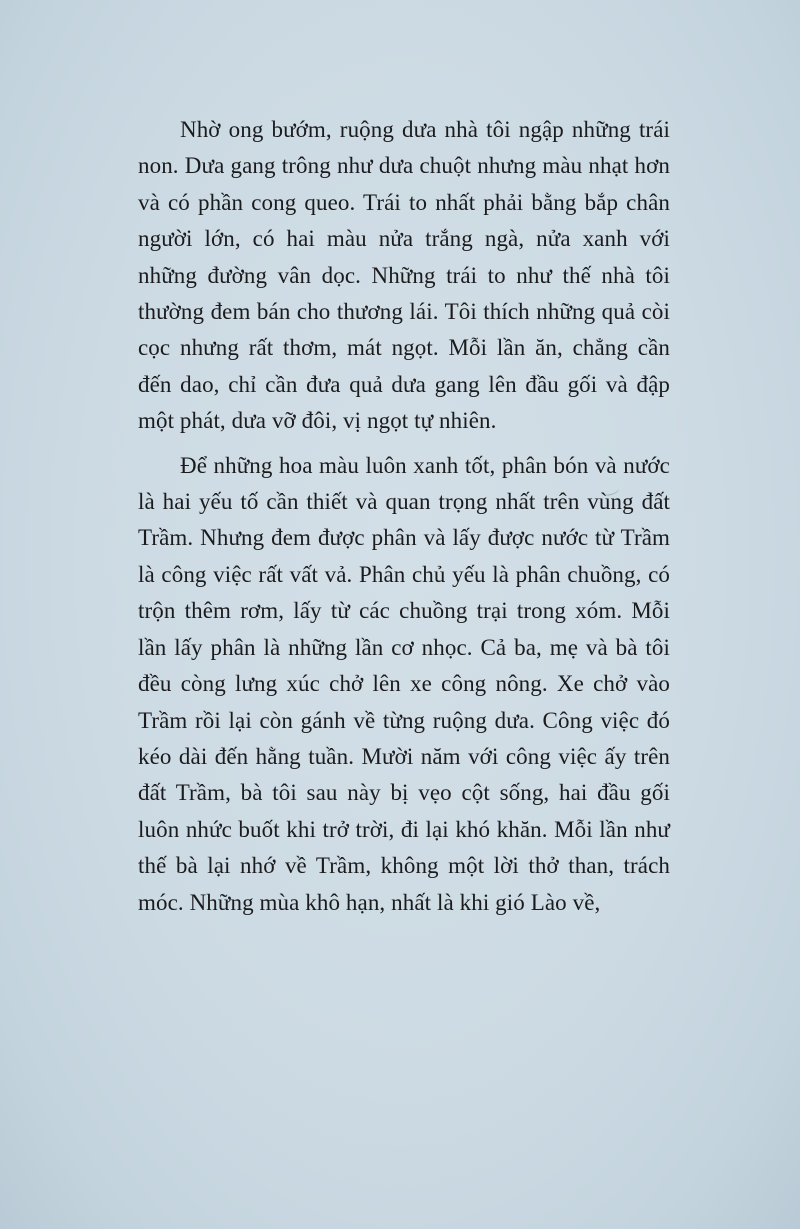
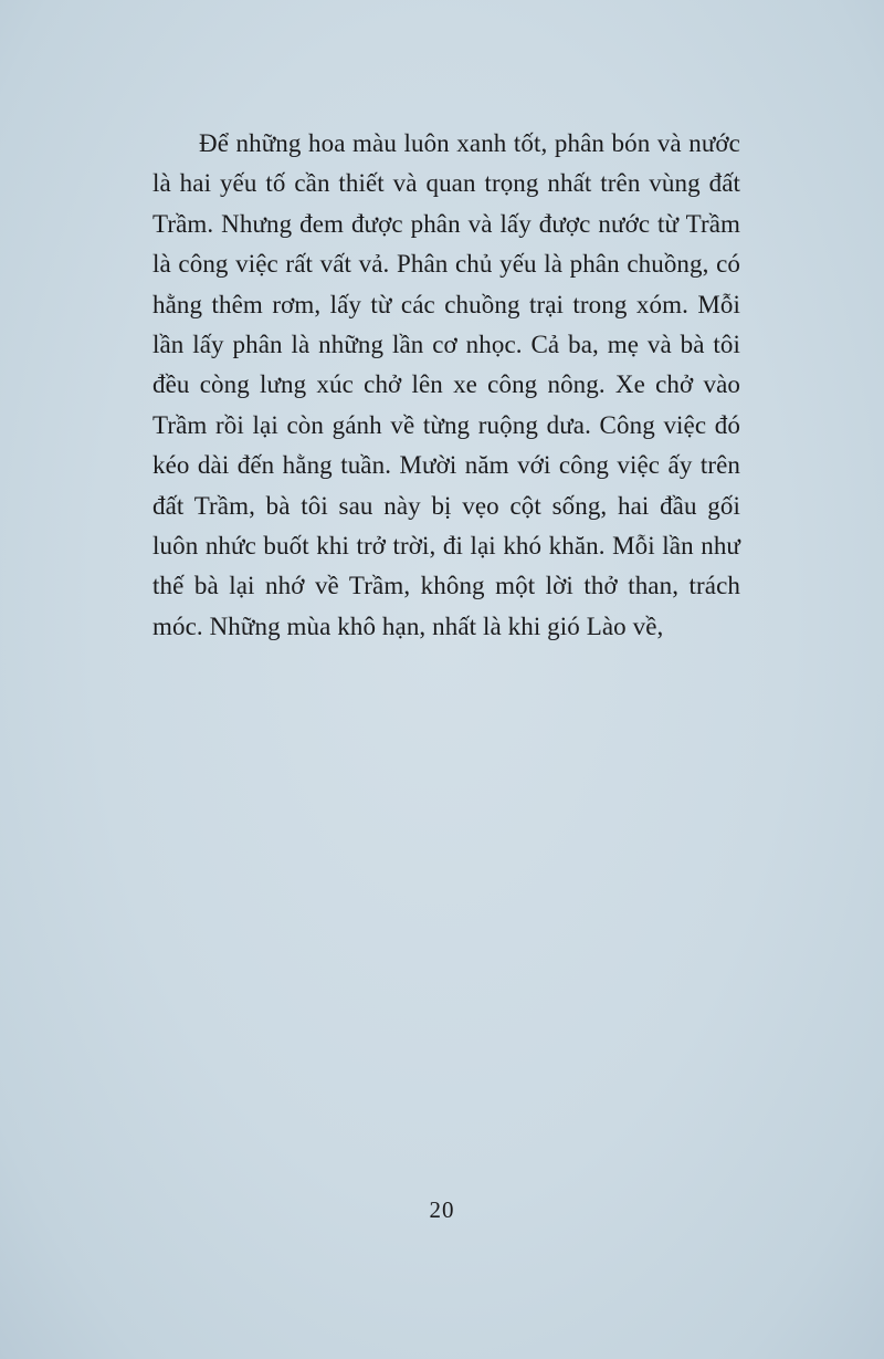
- Nhờ ong bướm, ruộng dưa nhà tôi ngập những trái non. Dưa gang trông như dưa chuột nhưng màu nhạt hơn và có phần cong queo. Trái to nhất phải bằng bắp chân người lớn, có hai màu nửa trắng ngà, nửa xanh với những đường vân dọc. Những trái to như thế nhà tôi thường đem bán cho thương lái. Tôi thích những quả còi cọc nhưng rất thơm, mát ngọt. Mỗi lần ăn, chẳng cần đến dao, chỉ cần đưa quả dưa gang lên đầu gối và đập một phát, dưa vỡ đôi, vị ngọt tự nhiên.
- Để những hoa màu luôn xanh tốt, phân bón và nước là hai yếu tố cần thiết và quan trọng nhất trên vùng đất Trầm. Nhưng đem được phân và lấy được nước từ Trầm là công việc rất vất vả. Phân chủ yếu là phân chuồng, có trộn thêm rơm, lấy từ các chuồng trại trong xóm. Mỗi lần lấy phân là những lần cơ nhọc. Cả ba, mẹ và bà tôi đều còng lưng xúc chở lên xe công nông. Xe chở vào Trầm rồi lại còn gánh về từng ruộng dưa. Công việc đó kéo dài đến hằng tuần. Mười năm với công việc ấy trên đất Trầm, bà tôi sau này bị vẹo cột sống, hai đầu gối luôn nhức buốt khi trở trời, đi lại khó khăn. Mỗi lần như thế bà lại nhớ về Trầm, không một lời thở than, trách móc. Những mùa khô hạn, nhất là khi gió Lào về,
+ Để những hoa màu luôn xanh tốt, phân bón và nước là hai yếu tố cần thiết và quan trọng nhất trên vùng đất Trầm. Nhưng đem được phân và lấy được nước từ Trầm là công việc rất vất vả. Phân chủ yếu là phân chuồng, có hằng thêm rơm, lấy từ các chuồng trại trong xóm. Mỗi lần lấy phân là những lần cơ nhọc. Cả ba, mẹ và bà tôi đều còng lưng xúc chở lên xe công nông. Xe chở vào Trầm rồi lại còn gánh về từng ruộng dưa. Công việc đó kéo dài đến hằng tuần. Mười năm với công việc ấy trên đất Trầm, bà tôi sau này bị vẹo cột sống, hai đầu gối luôn nhức buốt khi trở trời, đi lại khó khăn. Mỗi lần như thế bà lại nhớ về Trầm, không một lời thở than, trách móc. Những mùa khô hạn, nhất là khi gió Lào về,
+ 20
